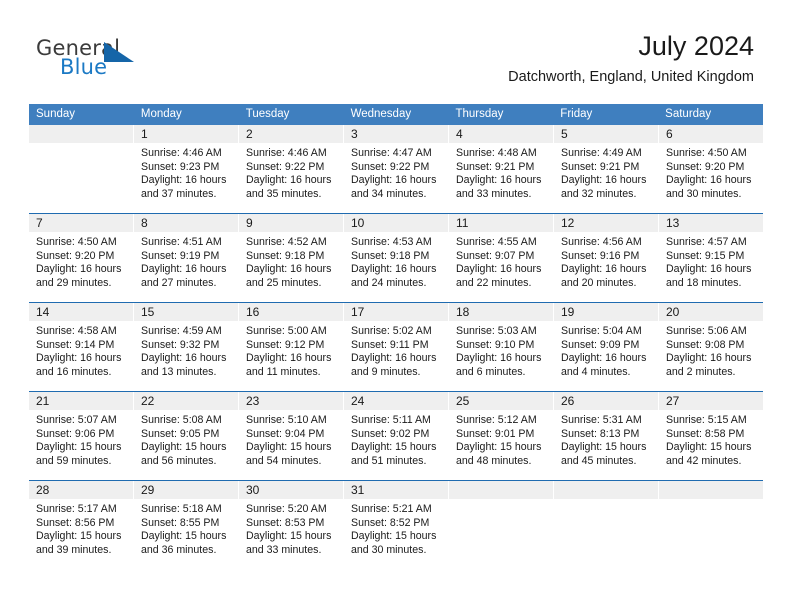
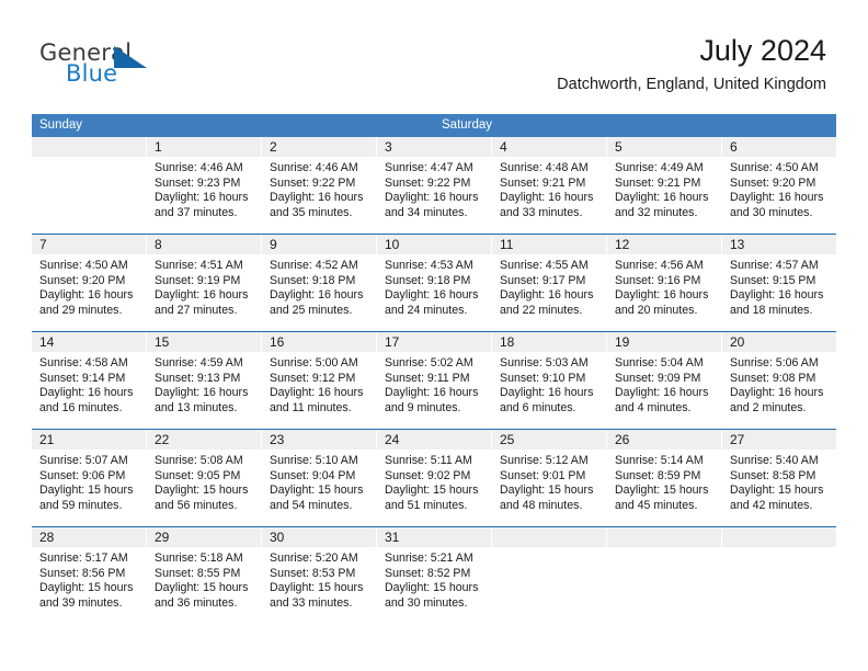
  General
  Blue
  July 2024
  Datchworth, England, United Kingdom
  Sunday
- Monday
- Tuesday
- Wednesday
- Thursday
- Friday
  Saturday
  1
  Sunrise: 4:46 AM
  Sunset: 9:23 PM
  Daylight: 16 hours
  and 37 minutes.
  2
  Sunrise: 4:46 AM
  Sunset: 9:22 PM
  Daylight: 16 hours
  and 35 minutes.
  3
  Sunrise: 4:47 AM
  Sunset: 9:22 PM
  Daylight: 16 hours
  and 34 minutes.
  4
  Sunrise: 4:48 AM
  Sunset: 9:21 PM
  Daylight: 16 hours
  and 33 minutes.
  5
  Sunrise: 4:49 AM
  Sunset: 9:21 PM
  Daylight: 16 hours
  and 32 minutes.
  6
  Sunrise: 4:50 AM
  Sunset: 9:20 PM
  Daylight: 16 hours
  and 30 minutes.
  7
  Sunrise: 4:50 AM
  Sunset: 9:20 PM
  Daylight: 16 hours
  and 29 minutes.
  8
  Sunrise: 4:51 AM
  Sunset: 9:19 PM
  Daylight: 16 hours
  and 27 minutes.
  9
  Sunrise: 4:52 AM
  Sunset: 9:18 PM
  Daylight: 16 hours
  and 25 minutes.
  10
  Sunrise: 4:53 AM
  Sunset: 9:18 PM
  Daylight: 16 hours
  and 24 minutes.
  11
  Sunrise: 4:55 AM
- Sunset: 9:07 PM
+ Sunset: 9:17 PM
  Daylight: 16 hours
  and 22 minutes.
  12
  Sunrise: 4:56 AM
  Sunset: 9:16 PM
  Daylight: 16 hours
  and 20 minutes.
  13
  Sunrise: 4:57 AM
  Sunset: 9:15 PM
  Daylight: 16 hours
  and 18 minutes.
  14
  Sunrise: 4:58 AM
  Sunset: 9:14 PM
  Daylight: 16 hours
  and 16 minutes.
  15
  Sunrise: 4:59 AM
- Sunset: 9:32 PM
+ Sunset: 9:13 PM
  Daylight: 16 hours
  and 13 minutes.
  16
  Sunrise: 5:00 AM
  Sunset: 9:12 PM
  Daylight: 16 hours
  and 11 minutes.
  17
  Sunrise: 5:02 AM
  Sunset: 9:11 PM
  Daylight: 16 hours
  and 9 minutes.
  18
  Sunrise: 5:03 AM
  Sunset: 9:10 PM
  Daylight: 16 hours
  and 6 minutes.
  19
  Sunrise: 5:04 AM
  Sunset: 9:09 PM
  Daylight: 16 hours
  and 4 minutes.
  20
  Sunrise: 5:06 AM
  Sunset: 9:08 PM
  Daylight: 16 hours
  and 2 minutes.
  21
  Sunrise: 5:07 AM
  Sunset: 9:06 PM
  Daylight: 15 hours
  and 59 minutes.
  22
  Sunrise: 5:08 AM
  Sunset: 9:05 PM
  Daylight: 15 hours
  and 56 minutes.
  23
  Sunrise: 5:10 AM
  Sunset: 9:04 PM
  Daylight: 15 hours
  and 54 minutes.
  24
  Sunrise: 5:11 AM
  Sunset: 9:02 PM
  Daylight: 15 hours
  and 51 minutes.
  25
  Sunrise: 5:12 AM
  Sunset: 9:01 PM
  Daylight: 15 hours
  and 48 minutes.
  26
- Sunrise: 5:31 AM
+ Sunrise: 5:14 AM
- Sunset: 8:13 PM
+ Sunset: 8:59 PM
  Daylight: 15 hours
  and 45 minutes.
  27
- Sunrise: 5:15 AM
+ Sunrise: 5:40 AM
  Sunset: 8:58 PM
  Daylight: 15 hours
  and 42 minutes.
  28
  Sunrise: 5:17 AM
  Sunset: 8:56 PM
  Daylight: 15 hours
  and 39 minutes.
  29
  Sunrise: 5:18 AM
  Sunset: 8:55 PM
  Daylight: 15 hours
  and 36 minutes.
  30
  Sunrise: 5:20 AM
  Sunset: 8:53 PM
  Daylight: 15 hours
  and 33 minutes.
  31
  Sunrise: 5:21 AM
  Sunset: 8:52 PM
  Daylight: 15 hours
  and 30 minutes.
